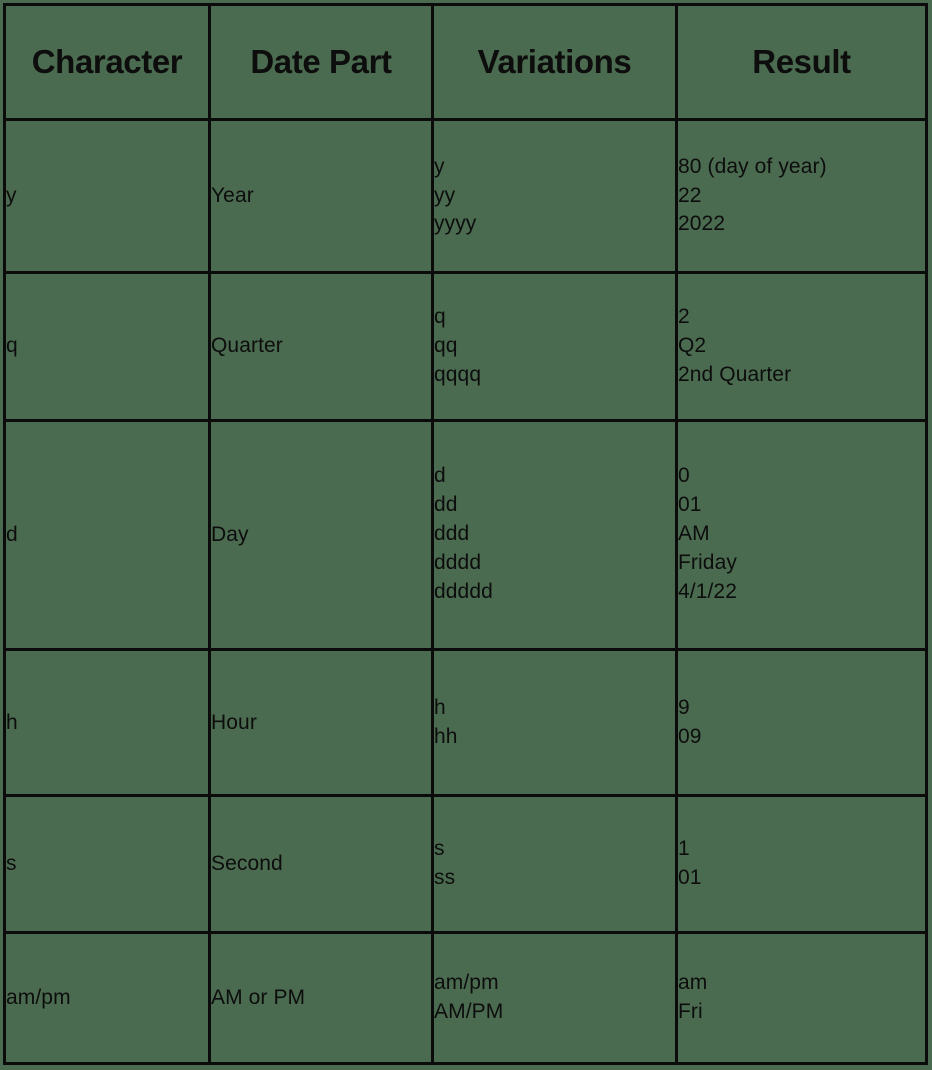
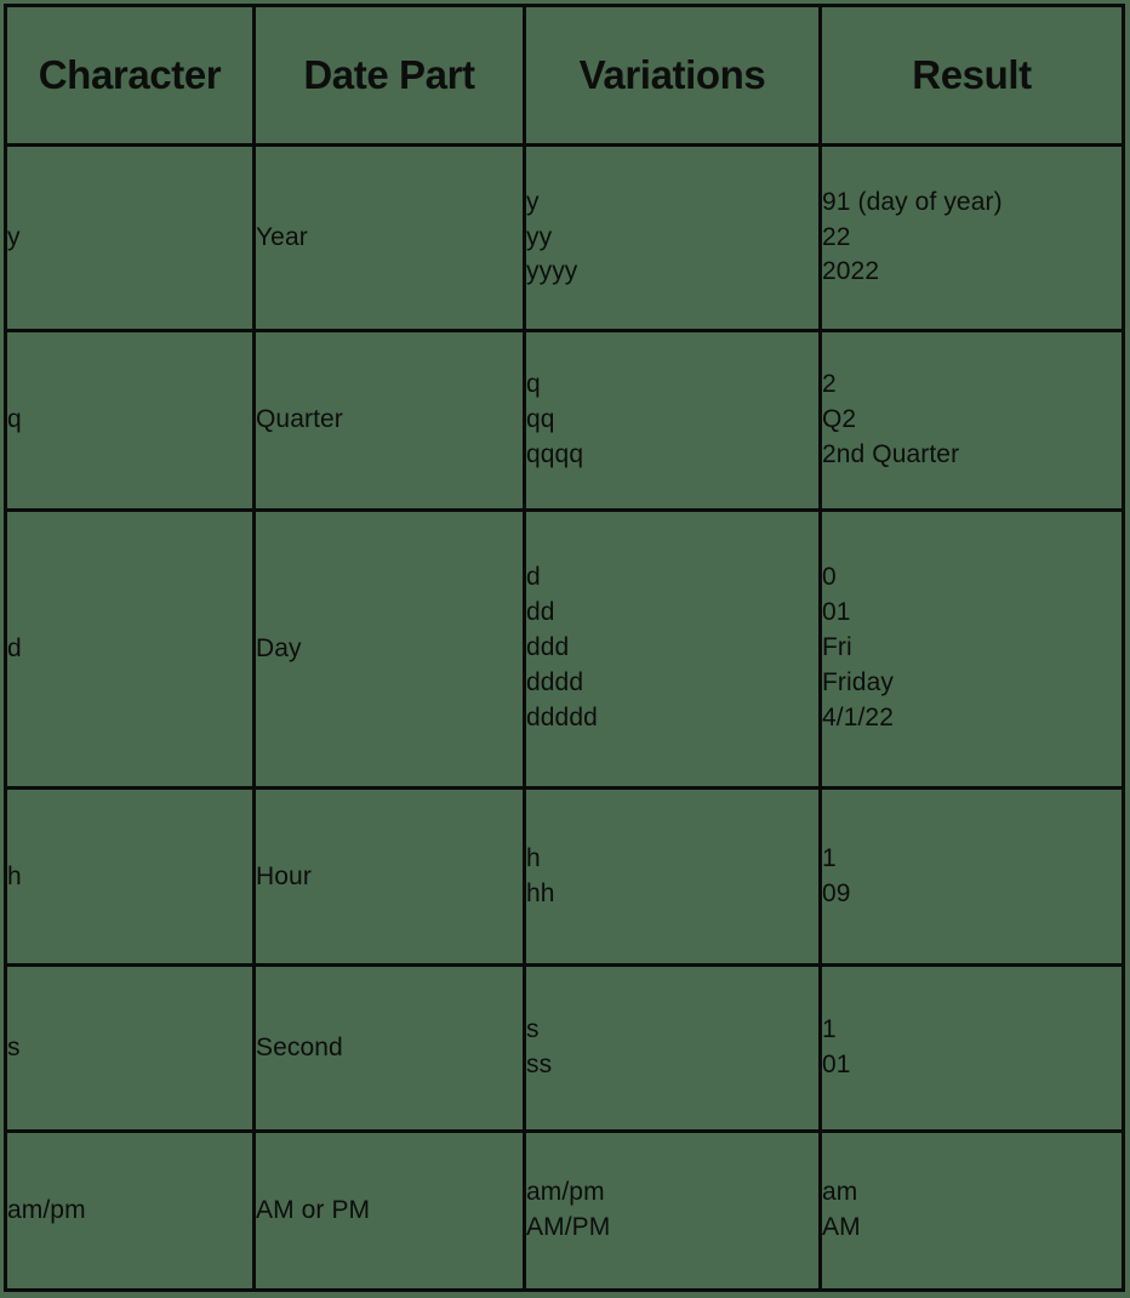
  Character	Date Part	Variations	Result
- y	Year	yyyyyyy	80 (day of year)222022
+ y	Year	yyyyyyy	91 (day of year)222022
  q	Quarter	qqqqqqq	2Q22nd Quarter
- d	Day	ddddddddddddddd	001AMFriday4/1/22
+ d	Day	ddddddddddddddd	001FriFriday4/1/22
- h	Hour	hhh	909
+ h	Hour	hhh	109
  s	Second	sss	101
- am/pm	AM or PM	am/pmAM/PM	amFri
+ am/pm	AM or PM	am/pmAM/PM	amAM
